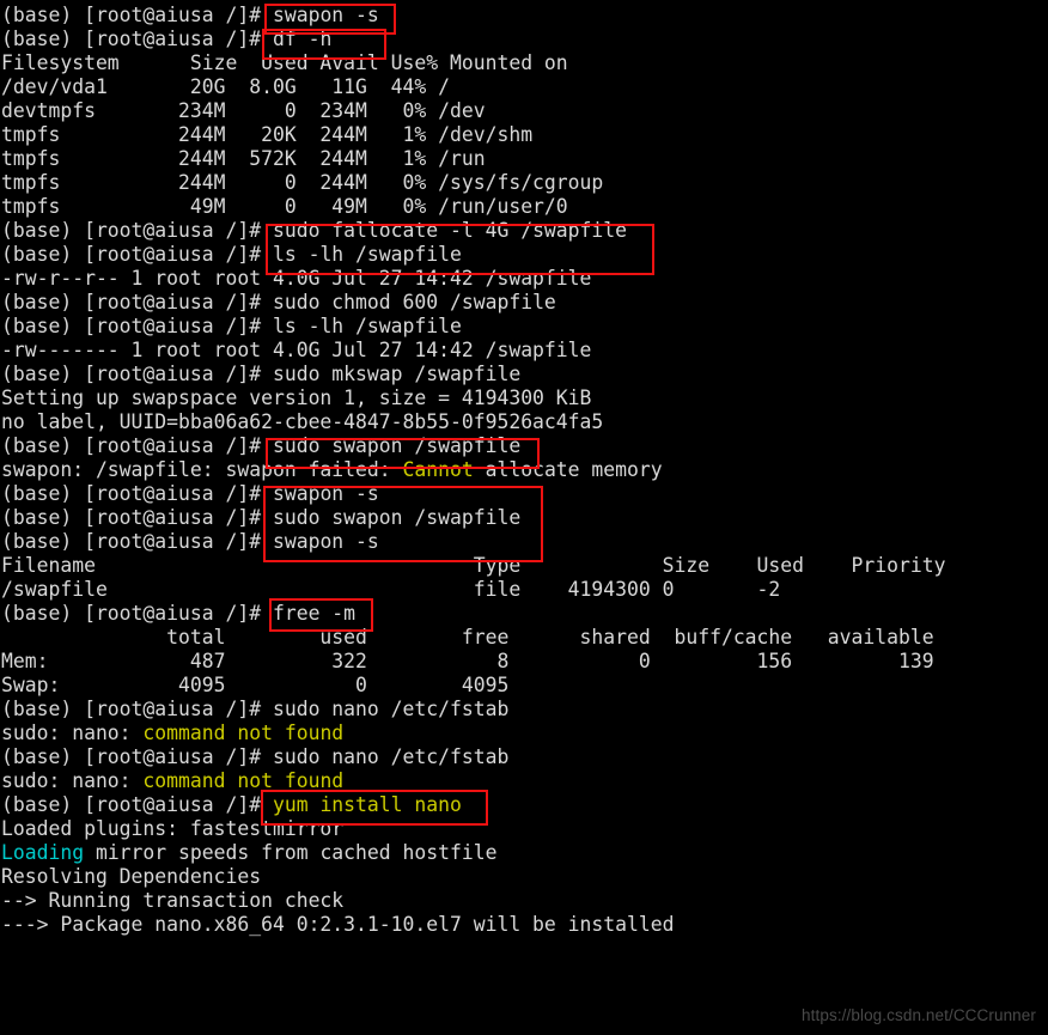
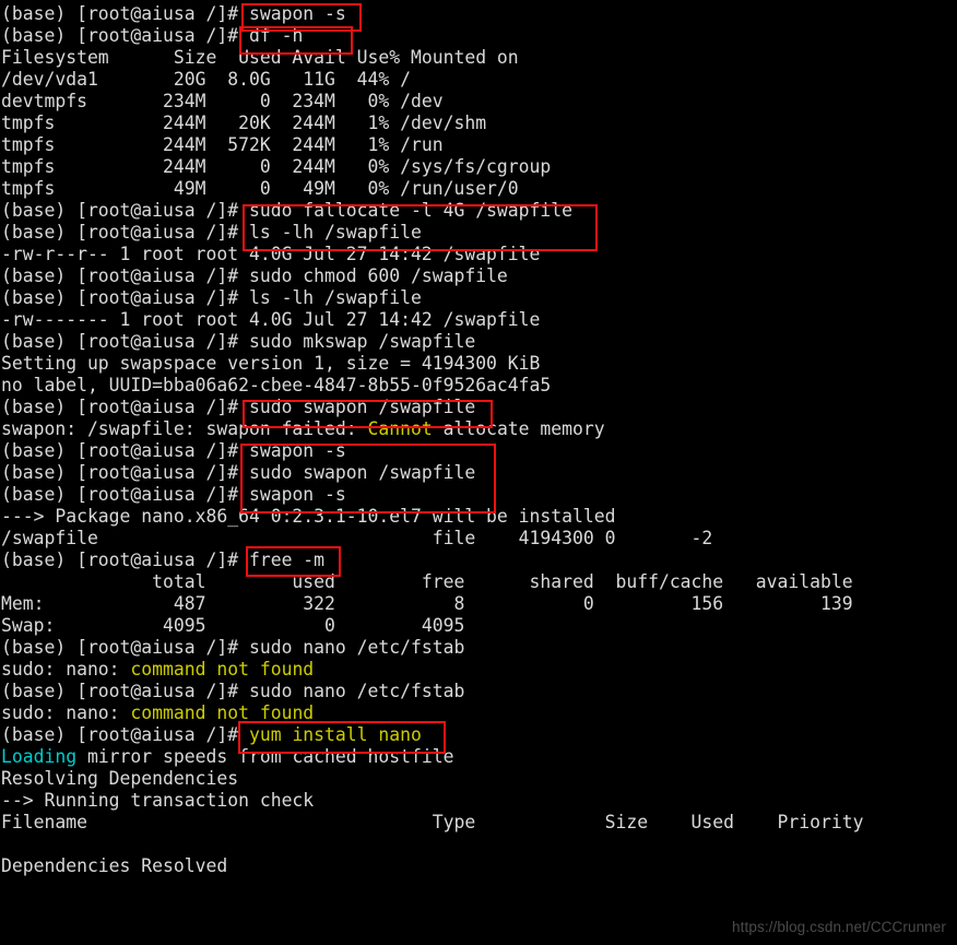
  (base) [root@aiusa /]# swapon -s
  (base) [root@aiusa /]# df -h
  Filesystem Size Used Avail Use% Mounted on
  /dev/vda1 20G 8.0G 11G 44% /
  devtmpfs 234M 0 234M 0% /dev
  tmpfs 244M 20K 244M 1% /dev/shm
  tmpfs 244M 572K 244M 1% /run
  tmpfs 244M 0 244M 0% /sys/fs/cgroup
  tmpfs 49M 0 49M 0% /run/user/0
  (base) [root@aiusa /]# sudo fallocate -l 4G /swapfile
  (base) [root@aiusa /]# ls -lh /swapfile
  -rw-r--r-- 1 root root 4.0G Jul 27 14:42 /swapfile
  (base) [root@aiusa /]# sudo chmod 600 /swapfile
  (base) [root@aiusa /]# ls -lh /swapfile
  -rw------- 1 root root 4.0G Jul 27 14:42 /swapfile
  (base) [root@aiusa /]# sudo mkswap /swapfile
  Setting up swapspace version 1, size = 4194300 KiB
  no label, UUID=bba06a62-cbee-4847-8b55-0f9526ac4fa5
  (base) [root@aiusa /]# sudo swapon /swapfile
  swapon: /swapfile: swapon failed: Cannot allocate memory
  (base) [root@aiusa /]# swapon -s
  (base) [root@aiusa /]# sudo swapon /swapfile
  (base) [root@aiusa /]# swapon -s
- Filename Type Size Used Priority
+ ---> Package nano.x86_64 0:2.3.1-10.el7 will be installed
  /swapfile file 4194300 0 -2
  (base) [root@aiusa /]# free -m
  total used free shared buff/cache available
  Mem: 487 322 8 0 156 139
  Swap: 4095 0 4095
  (base) [root@aiusa /]# sudo nano /etc/fstab
  sudo: nano: command not found
  (base) [root@aiusa /]# sudo nano /etc/fstab
  sudo: nano: command not found
  (base) [root@aiusa /]# yum install nano
- Loaded plugins: fastestmirror
  Loading mirror speeds from cached hostfile
  Resolving Dependencies
  --> Running transaction check
- ---> Package nano.x86_64 0:2.3.1-10.el7 will be installed
+ Filename Type Size Used Priority
+ Dependencies Resolved
  https://blog.csdn.net/CCCrunner
